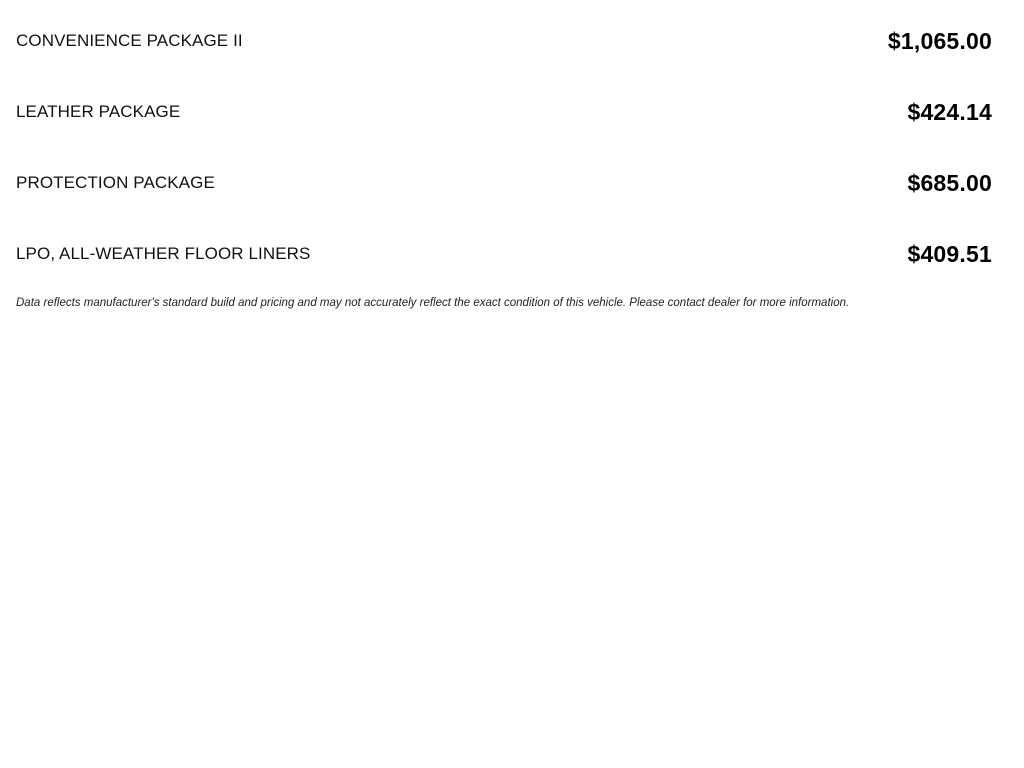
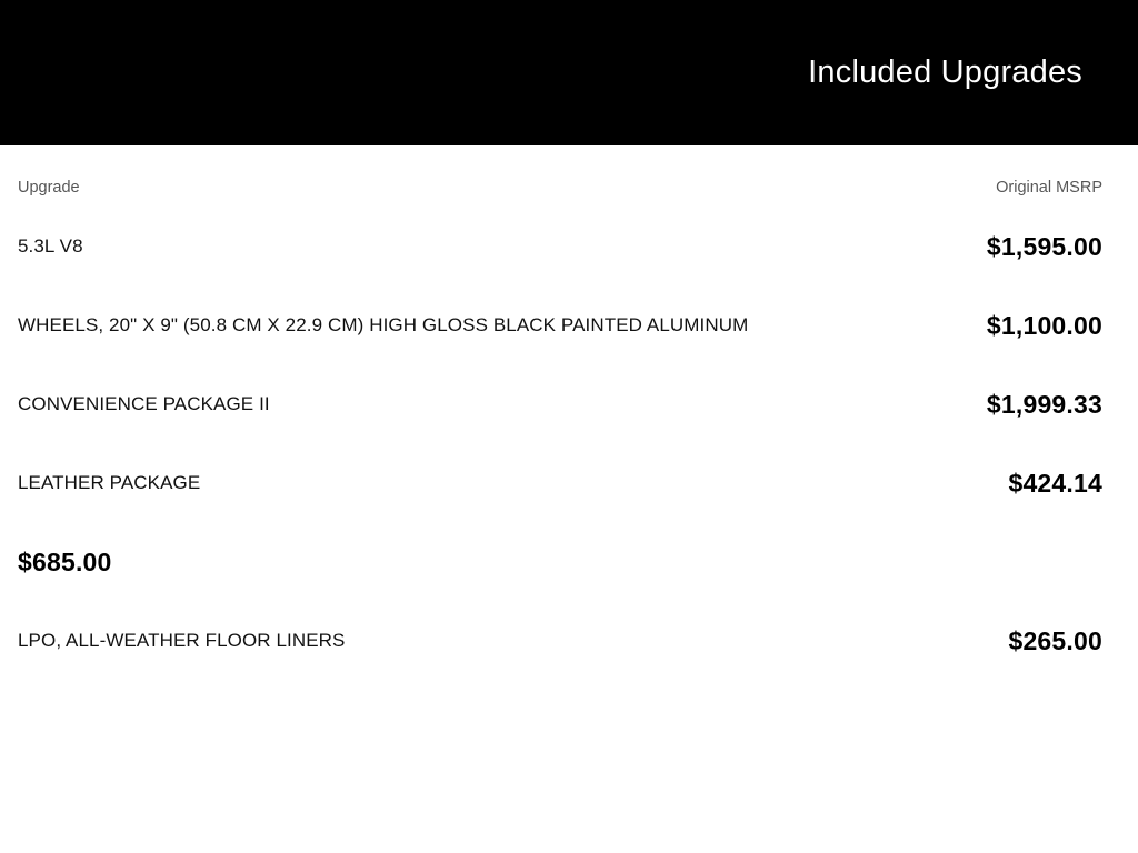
+ Included Upgrades
+ Upgrade
+ Original MSRP
+ 5.3L V8
+ $1,595.00
+ WHEELS, 20" X 9" (50.8 CM X 22.9 CM) HIGH GLOSS BLACK PAINTED ALUMINUM
+ $1,100.00
  CONVENIENCE PACKAGE II
- $1,065.00
+ $1,999.33
  LEATHER PACKAGE
  $424.14
- PROTECTION PACKAGE
  $685.00
  LPO, ALL-WEATHER FLOOR LINERS
- $409.51
+ $265.00
- Data reflects manufacturer's standard build and pricing and may not accurately reflect the exact condition of this vehicle. Please contact dealer for more information.
